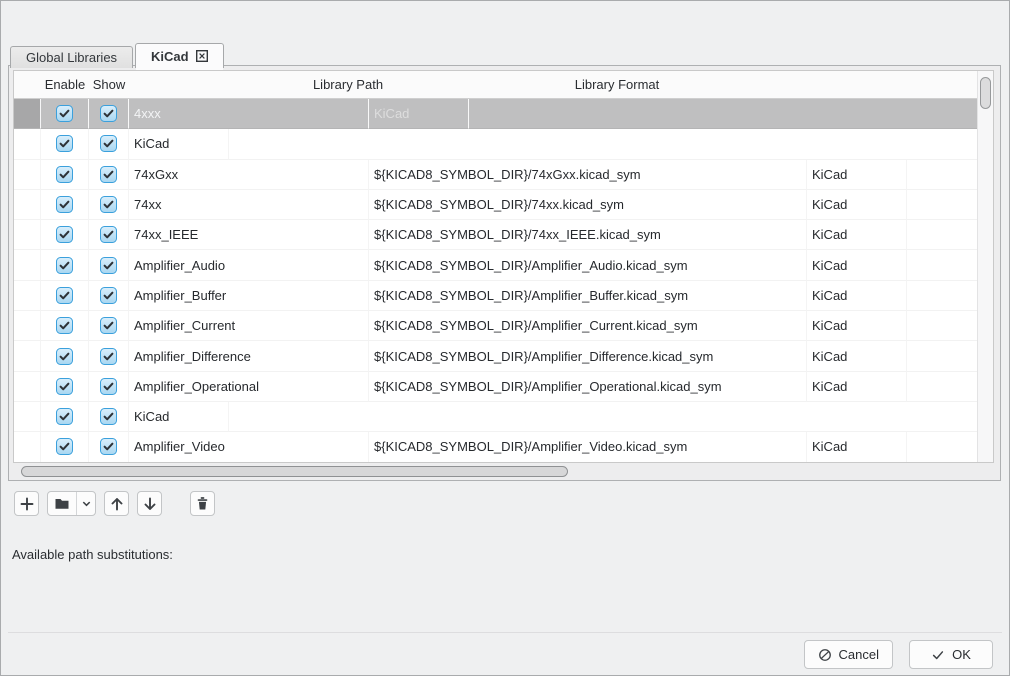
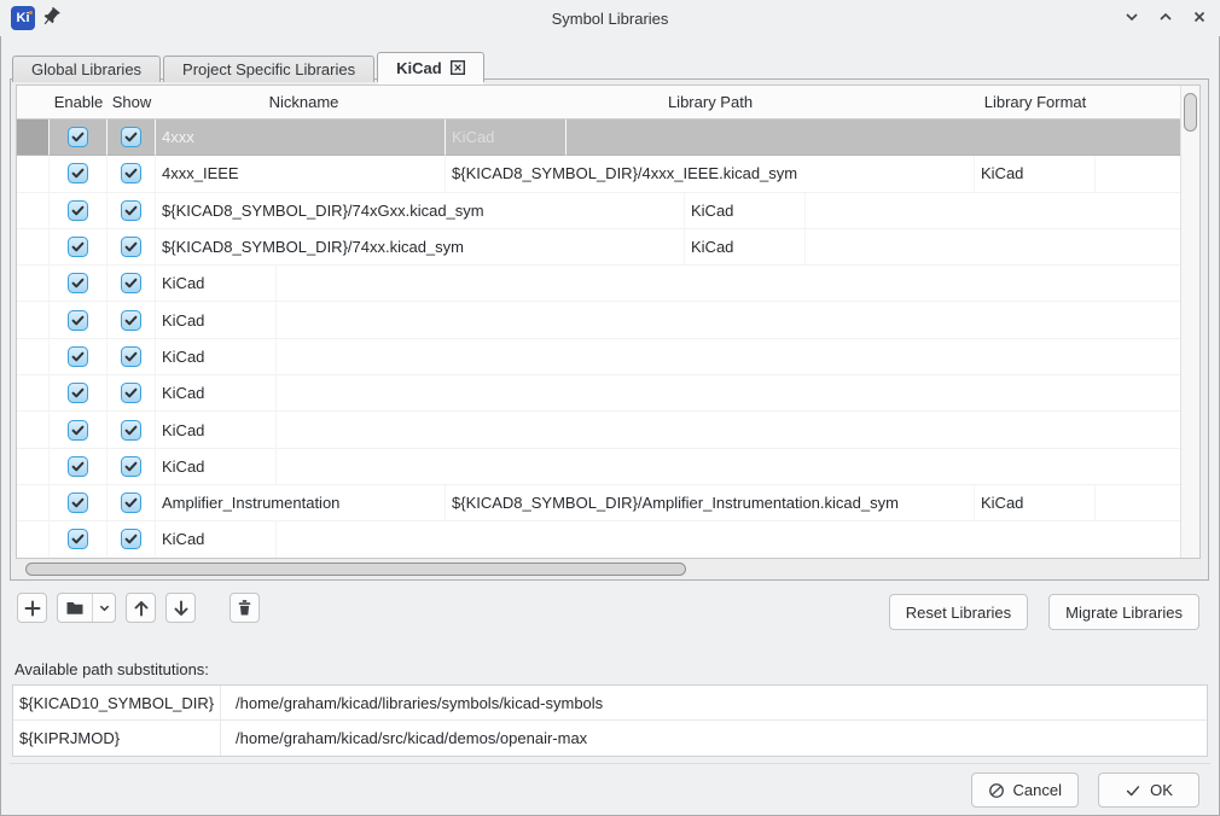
+ Ki
+ Symbol Libraries
  Global Libraries
+ Project Specific Libraries
  KiCad
  Enable
  Show
+ Nickname
  Library Path
  Library Format
  4xxx
  KiCad
+ 4xxx_IEEE
+ ${KICAD8_SYMBOL_DIR}/4xxx_IEEE.kicad_sym
  KiCad
- 74xGxx
  ${KICAD8_SYMBOL_DIR}/74xGxx.kicad_sym
  KiCad
- 74xx
  ${KICAD8_SYMBOL_DIR}/74xx.kicad_sym
  KiCad
- 74xx_IEEE
- ${KICAD8_SYMBOL_DIR}/74xx_IEEE.kicad_sym
  KiCad
- Amplifier_Audio
- ${KICAD8_SYMBOL_DIR}/Amplifier_Audio.kicad_sym
  KiCad
- Amplifier_Buffer
- ${KICAD8_SYMBOL_DIR}/Amplifier_Buffer.kicad_sym
  KiCad
- Amplifier_Current
- ${KICAD8_SYMBOL_DIR}/Amplifier_Current.kicad_sym
  KiCad
- Amplifier_Difference
- ${KICAD8_SYMBOL_DIR}/Amplifier_Difference.kicad_sym
  KiCad
- Amplifier_Operational
- ${KICAD8_SYMBOL_DIR}/Amplifier_Operational.kicad_sym
  KiCad
+ Amplifier_Instrumentation
+ ${KICAD8_SYMBOL_DIR}/Amplifier_Instrumentation.kicad_sym
  KiCad
- Amplifier_Video
- ${KICAD8_SYMBOL_DIR}/Amplifier_Video.kicad_sym
  KiCad
+ Reset Libraries
+ Migrate Libraries
  Available path substitutions:
+ ${KICAD10_SYMBOL_DIR}
+ /home/graham/kicad/libraries/symbols/kicad-symbols
+ ${KIPRJMOD}
+ /home/graham/kicad/src/kicad/demos/openair-max
  Cancel
  OK
